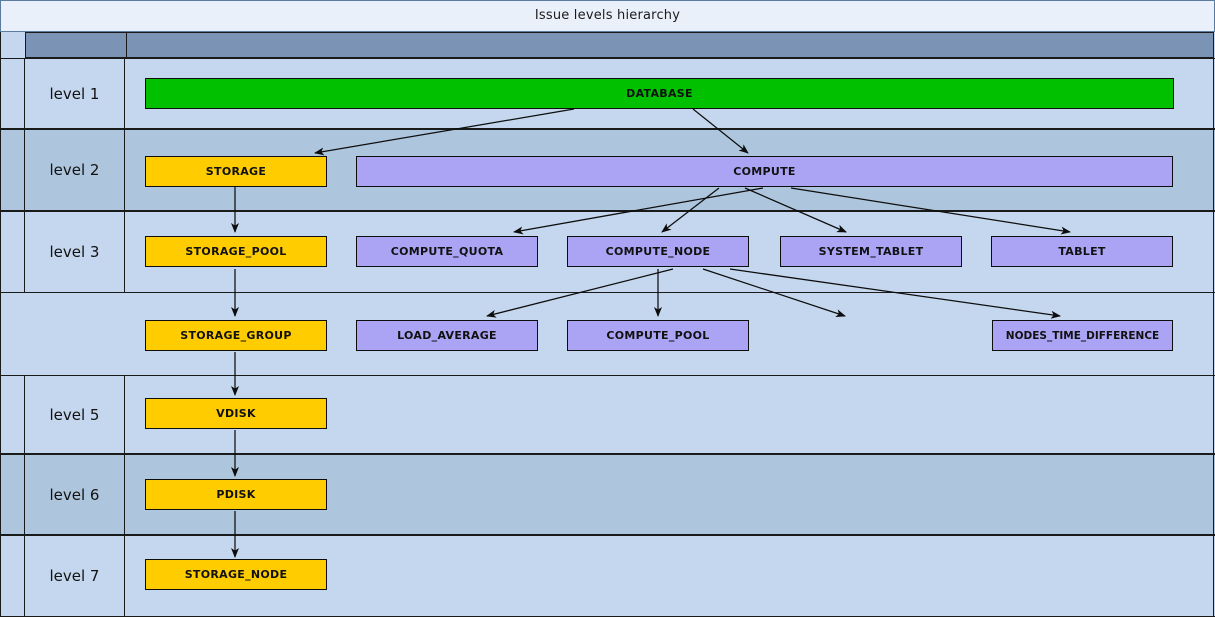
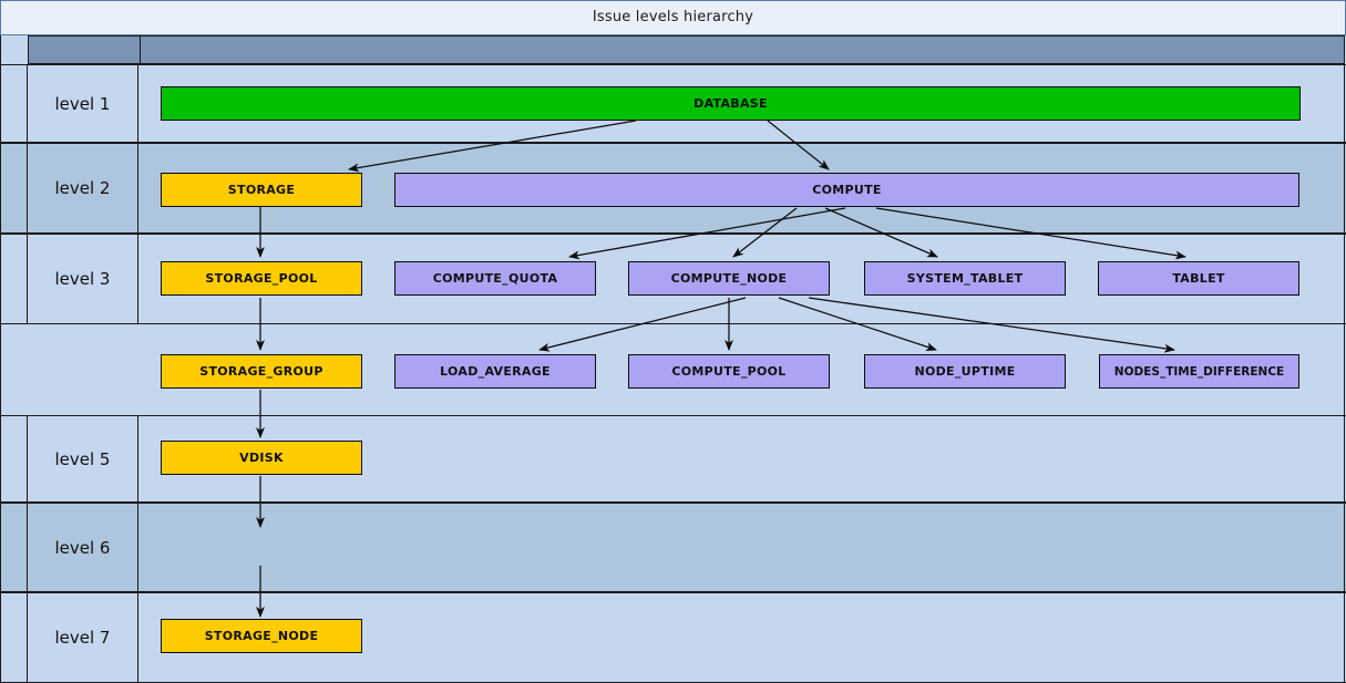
  Issue levels hierarchy
  level 1
  level 2
  level 3
  level 5
  level 6
  level 7
  DATABASE
  STORAGE
  COMPUTE
  STORAGE_POOL
  COMPUTE_QUOTA
  COMPUTE_NODE
  SYSTEM_TABLET
  TABLET
  STORAGE_GROUP
  LOAD_AVERAGE
  COMPUTE_POOL
+ NODE_UPTIME
  NODES_TIME_DIFFERENCE
  VDISK
- PDISK
  STORAGE_NODE
